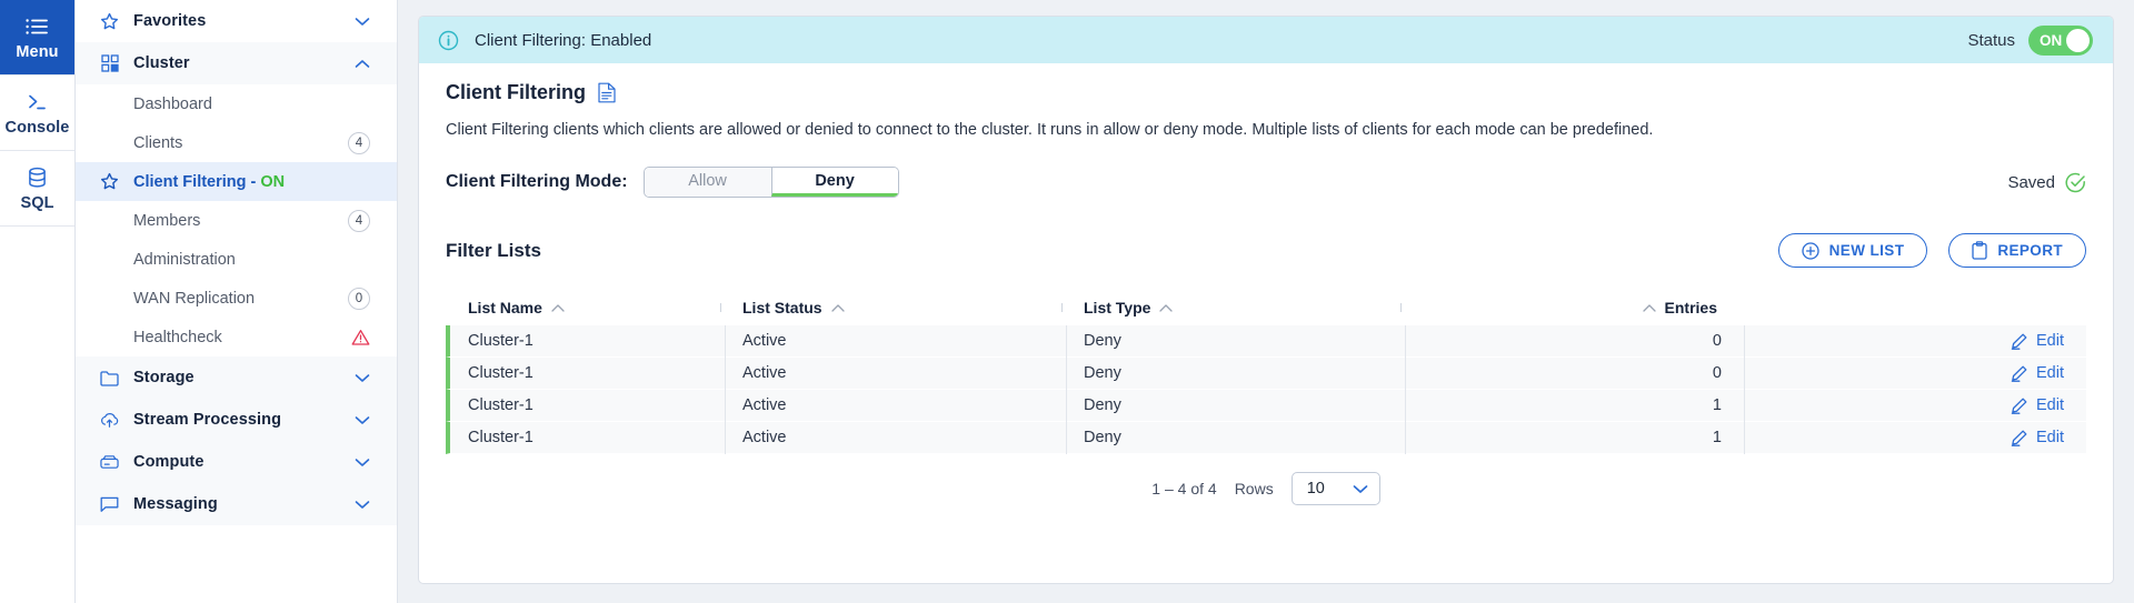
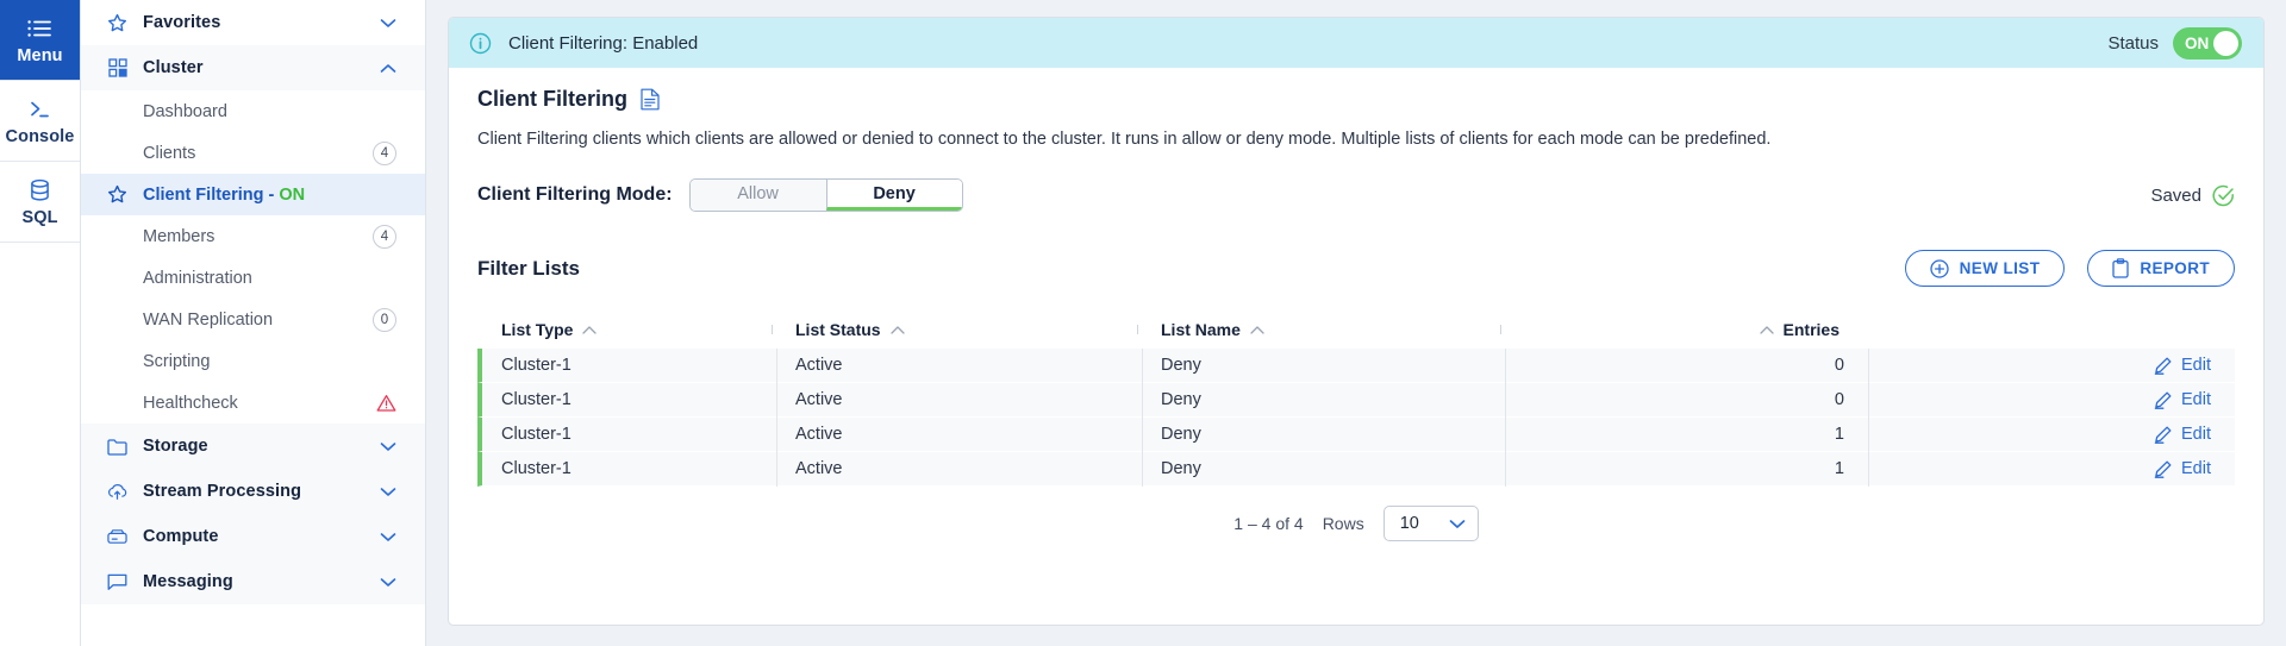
  Menu
  Console
  SQL
  Favorites
  Cluster
  Dashboard
  Clients
  4
  Client Filtering - ON
  Members
  4
  Administration
  WAN Replication
  0
+ Scripting
  Healthcheck
  Storage
  Stream Processing
  Compute
  Messaging
  Client Filtering: Enabled
  Status
  ON
  Client Filtering
  Client Filtering clients which clients are allowed or denied to connect to the cluster. It runs in allow or deny mode. Multiple lists of clients for each mode can be predefined.
  Client Filtering Mode:
  Allow
  Deny
  Saved
  Filter Lists
  NEW LIST
  REPORT
- List Name
+ List Type
  List Status
- List Type
+ List Name
  Entries
  Cluster-1
  Active
  Deny
  0
  Edit
  Cluster-1
  Active
  Deny
  0
  Edit
  Cluster-1
  Active
  Deny
  1
  Edit
  Cluster-1
  Active
  Deny
  1
  Edit
  1 – 4 of 4
  Rows
  10
